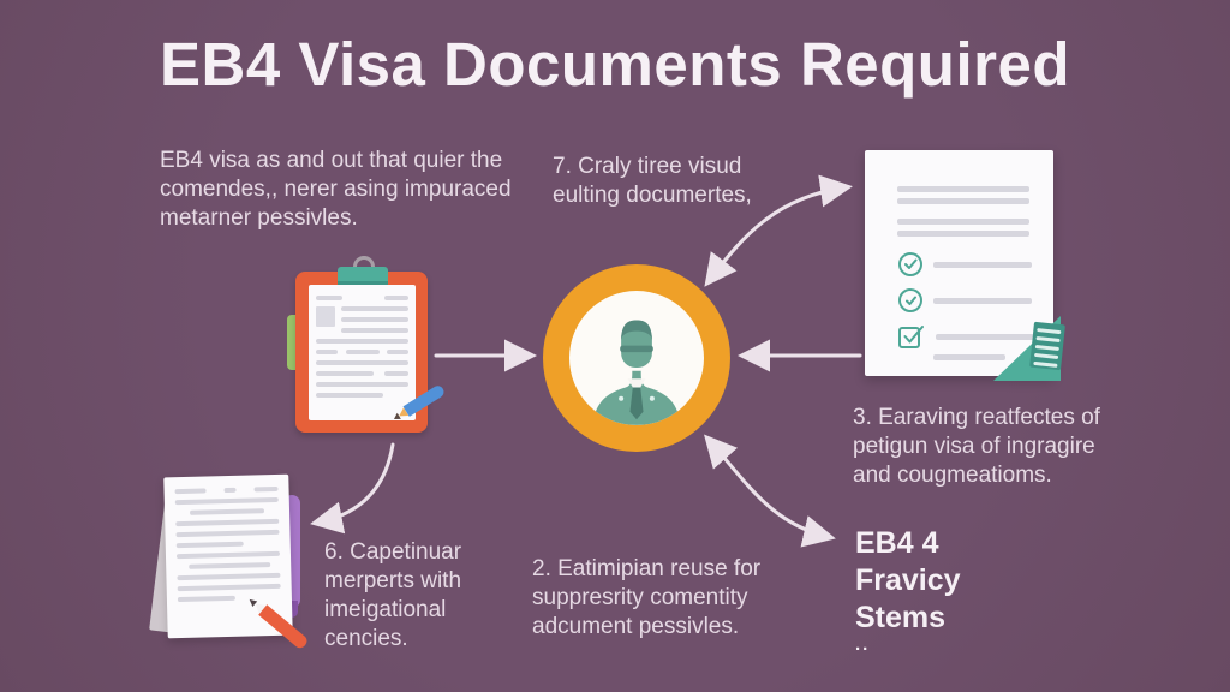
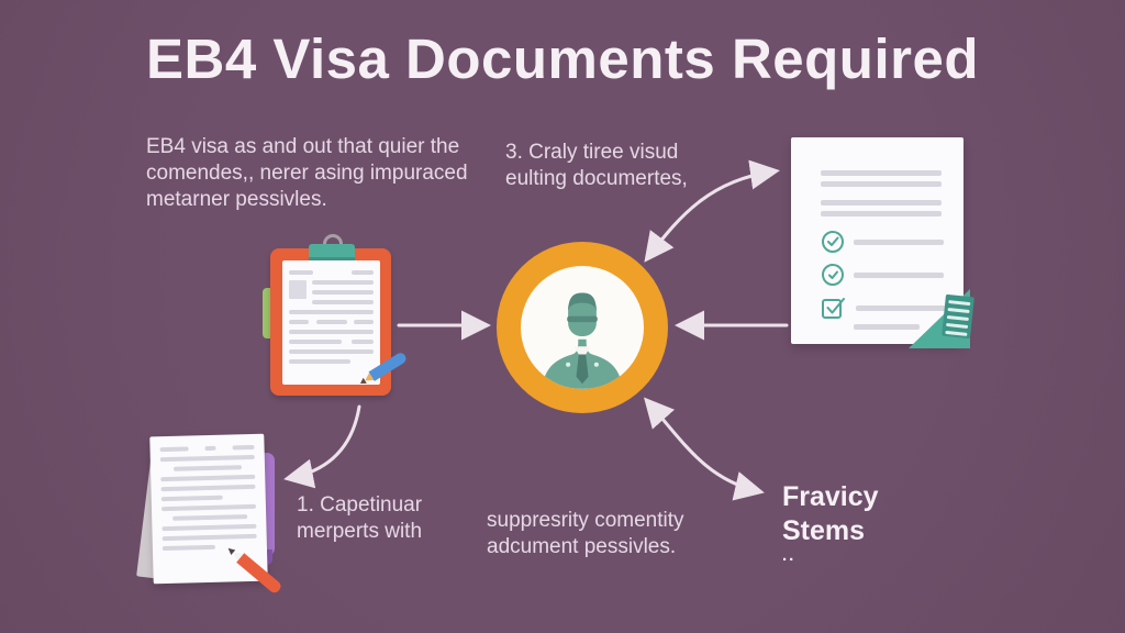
  EB4 Visa Documents Required
  EB4 visa as and out that quier the
  comendes,, nerer asing impuraced
  metarner pessivles.
- 7. Craly tiree visud
+ 3. Craly tiree visud
  eulting documertes,
- 3. Earaving reatfectes of
- petigun visa of ingragire
- and cougmeatioms.
- EB4 4
  Fravicy
  Stems
  ..
- 6. Capetinuar
+ 1. Capetinuar
  merperts with
- imeigational
- cencies.
- 2. Eatimipian reuse for
  suppresrity comentity
  adcument pessivles.
